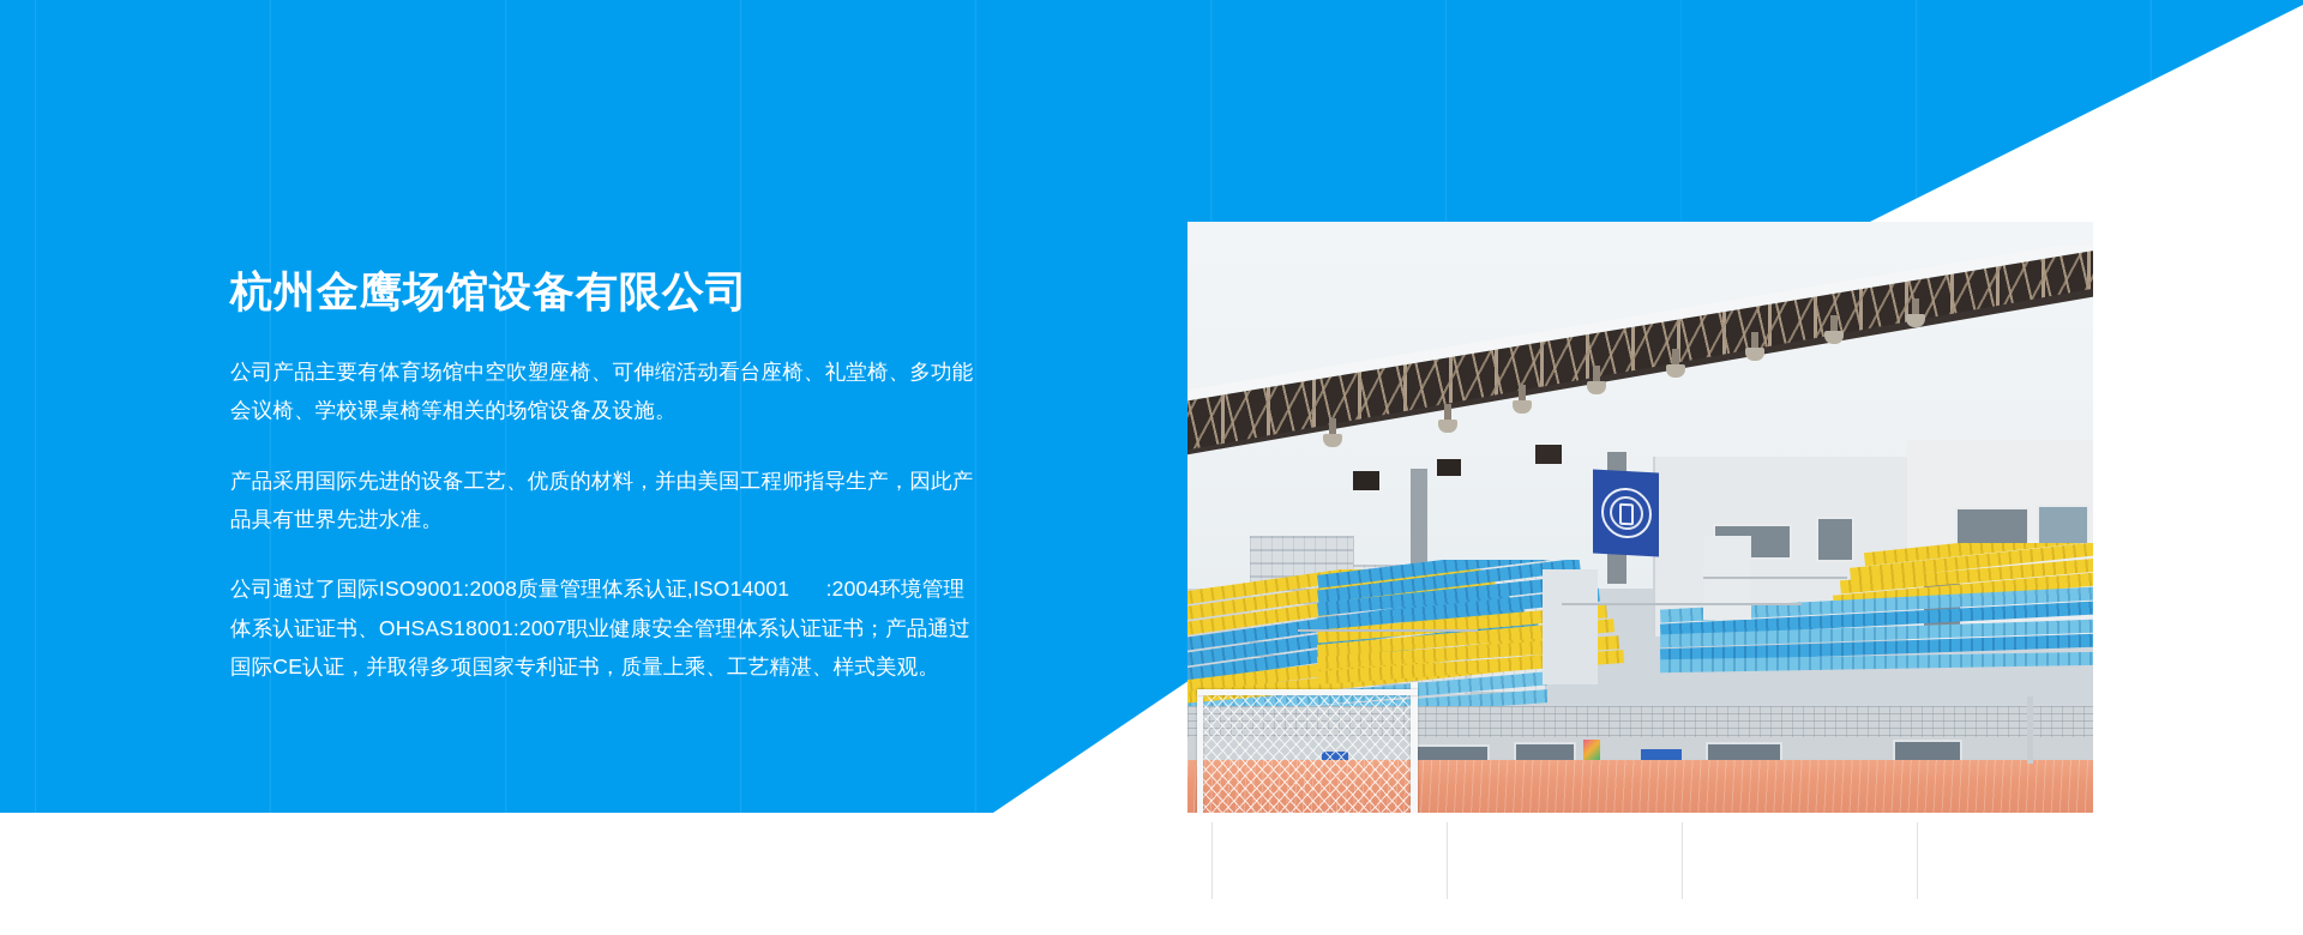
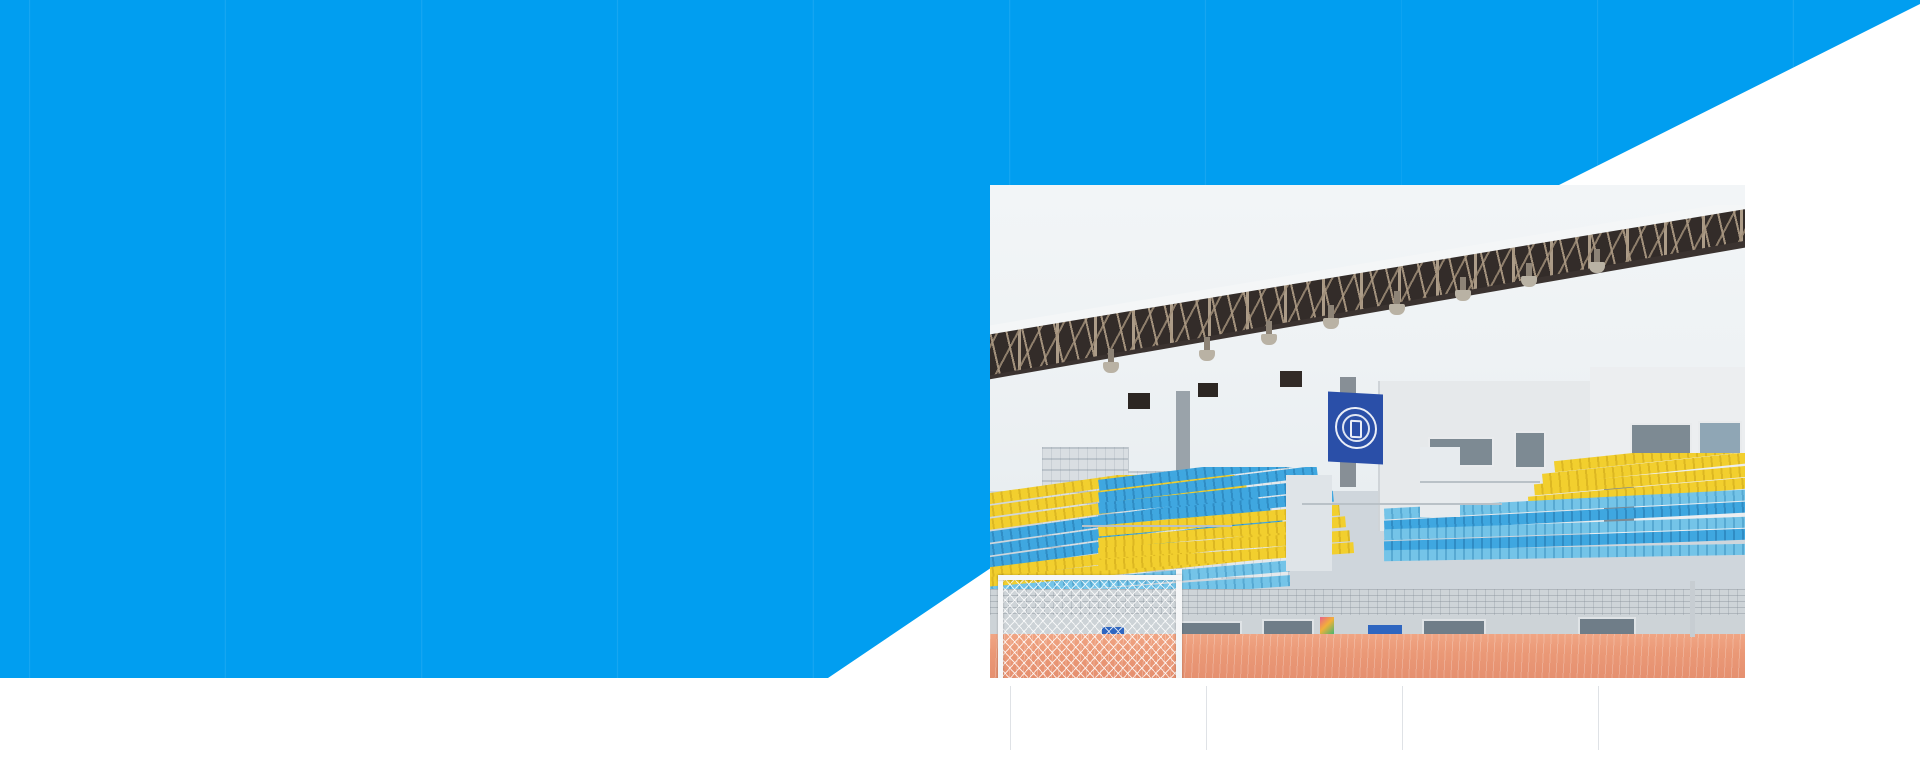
- 杭州金鹰场馆设备有限公司
- 公司产品主要有体育场馆中空吹塑座椅、可伸缩活动看台座椅、礼堂椅、多功能会议椅、学校课桌椅等相关的场馆设备及设施。
- 产品采用国际先进的设备工艺、优质的材料，并由美国工程师指导生产，因此产品具有世界先进水准。
- 公司通过了国际ISO9001:2008质量管理体系认证,ISO14001 :2004环境管理体系认证证书、OHSAS18001:2007职业健康安全管理体系认证证书；产品通过国际CE认证，并取得多项国家专利证书，质量上乘、工艺精湛、样式美观。
